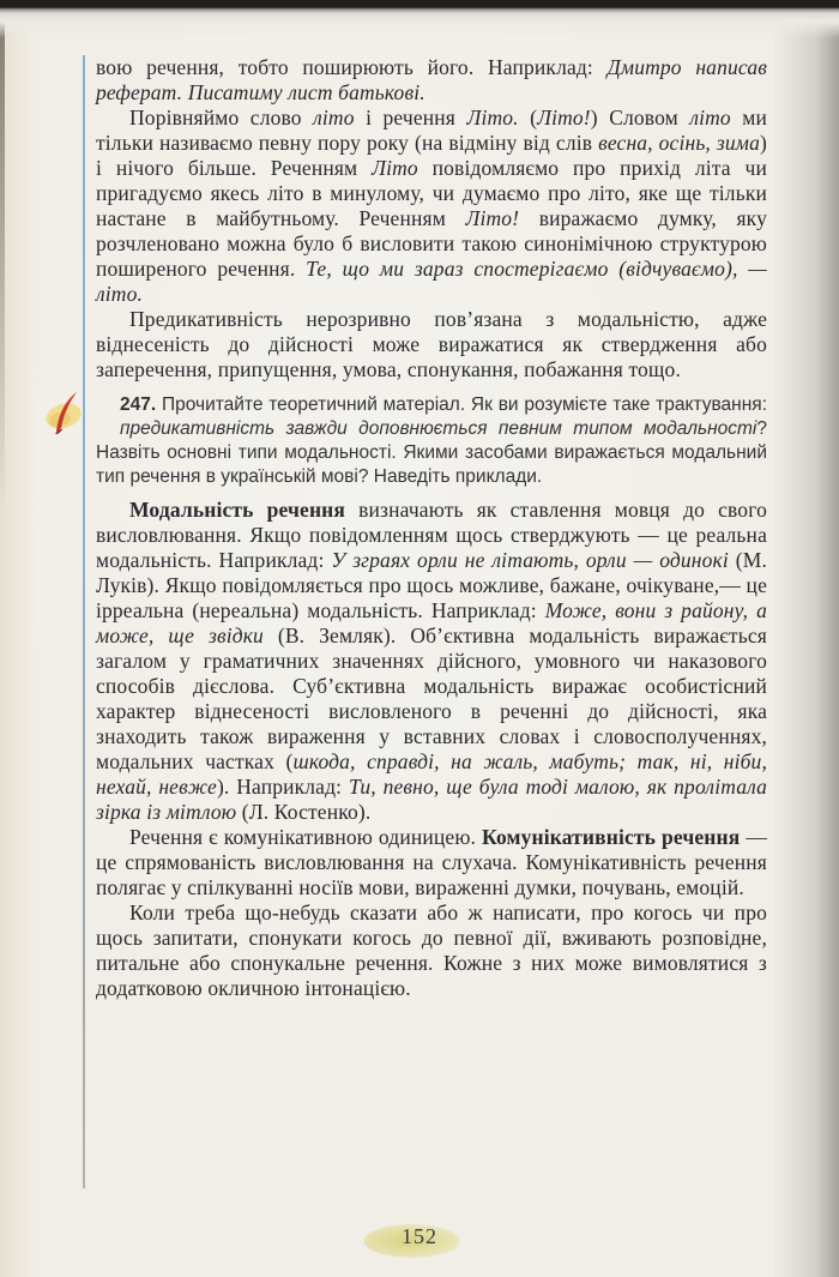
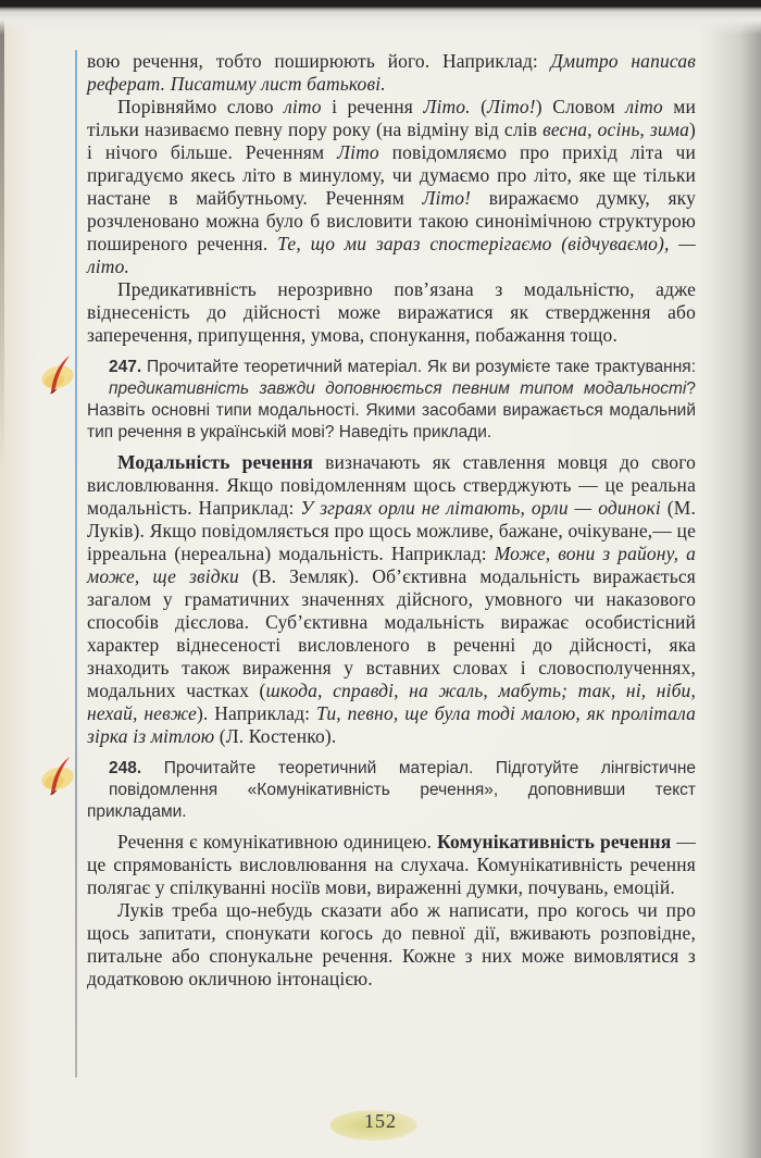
  вою речення, тобто поширюють його. Наприклад: Дмитро написав реферат. Писатиму лист батькові.
  Порівняймо слово літо і речення Літо. (Літо!) Словом літо ми тільки називаємо певну пору року (на відміну від слів весна, осінь, зима) і нічого більше. Реченням Літо повідомляємо про прихід літа чи пригадуємо якесь літо в минулому, чи думаємо про літо, яке ще тільки настане в майбутньому. Реченням Літо! виражаємо думку, яку розчленовано можна було б висловити такою синонімічною структурою поширеного речення. Те, що ми зараз спостерігаємо (відчуваємо), — літо.
  Предикативність нерозривно пов’язана з модальністю, адже віднесеність до дійсності може виражатися як ствердження або заперечення, припущення, умова, спонукання, побажання тощо.
  247. Прочитайте теоретичний матеріал. Як ви розумієте таке трактування: предикативність завжди доповнюється певним типом модальності? Назвіть основні типи модальності. Якими засобами виражається модальний тип речення в українській мові? Наведіть приклади.
  Модальність речення визначають як ставлення мовця до свого висловлювання. Якщо повідомленням щось стверджують — це реальна модальність. Наприклад: У зграях орли не літають, орли — одинокі (М. Луків). Якщо повідомляється про щось можливе, бажане, очікуване,— це ірреальна (нереальна) модальність. Наприклад: Може, вони з району, а може, ще звідки (В. Земляк). Об’єктивна модальність виражається загалом у граматичних значеннях дійсного, умовного чи наказового способів дієслова. Суб’єктивна модальність виражає особистісний характер віднесеності висловленого в реченні до дійсності, яка знаходить також вираження у вставних словах і словосполученнях, модальних частках (шкода, справді, на жаль, мабуть; так, ні, ніби, нехай, невже). Наприклад: Ти, певно, ще була тоді малою, як пролітала зірка із мітлою (Л. Костенко).
+ 248. Прочитайте теоретичний матеріал. Підготуйте лінгвістичне повідомлення «Комунікативність речення», доповнивши текст прикладами.
  Речення є комунікативною одиницею. Комунікативність речення — це спрямованість висловлювання на слухача. Комунікативність речення полягає у спілкуванні носіїв мови, вираженні думки, почувань, емоцій.
- Коли треба що-небудь сказати або ж написати, про когось чи про щось запитати, спонукати когось до певної дії, вживають розповідне, питальне або спонукальне речення. Кожне з них може вимовлятися з додатковою окличною інтонацією.
+ Луків треба що-небудь сказати або ж написати, про когось чи про щось запитати, спонукати когось до певної дії, вживають розповідне, питальне або спонукальне речення. Кожне з них може вимовлятися з додатковою окличною інтонацією.
  152
